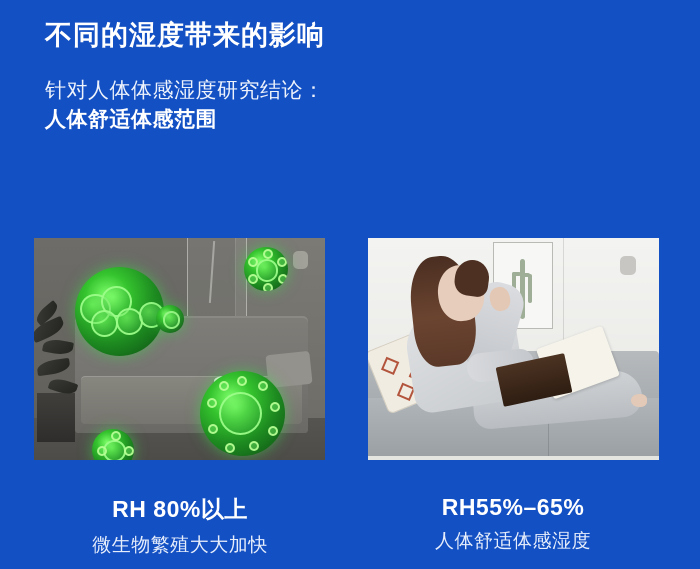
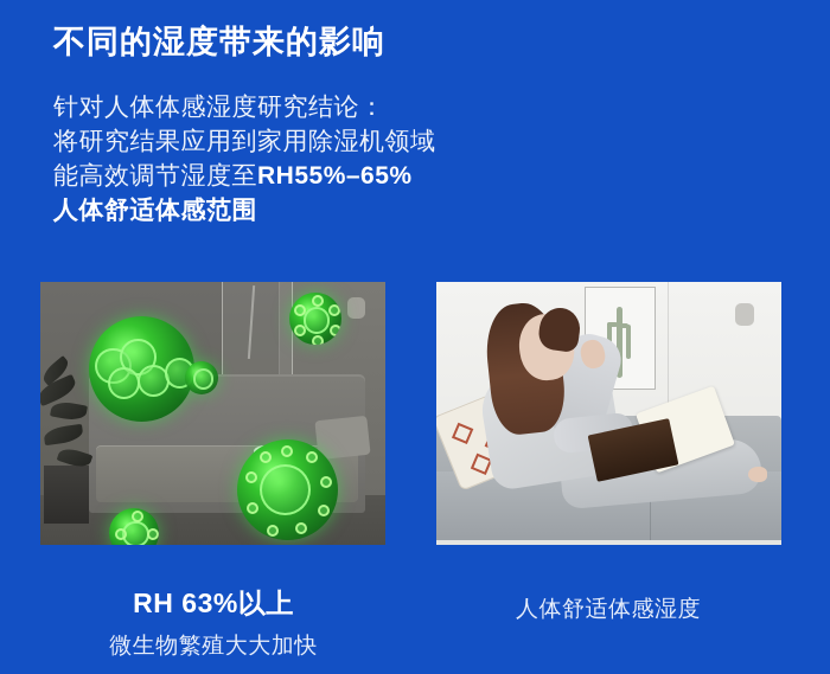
  不同的湿度带来的影响
  针对人体体感湿度研究结论：
+ 将研究结果应用到家用除湿机领域
+ 能高效调节湿度至RH55%–65%
  人体舒适体感范围
- RH 80%以上
+ RH 63%以上
  微生物繁殖大大加快
- RH55%–65%
  人体舒适体感湿度
